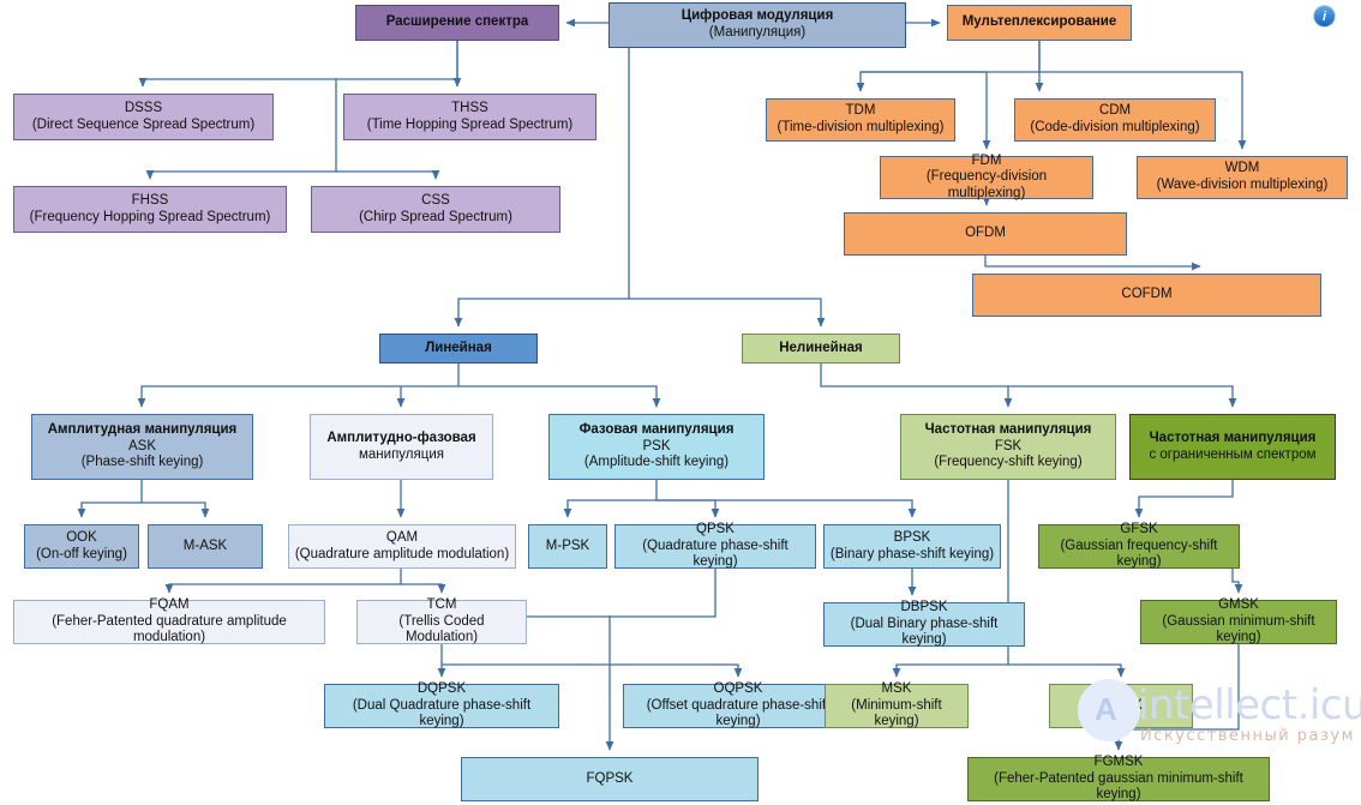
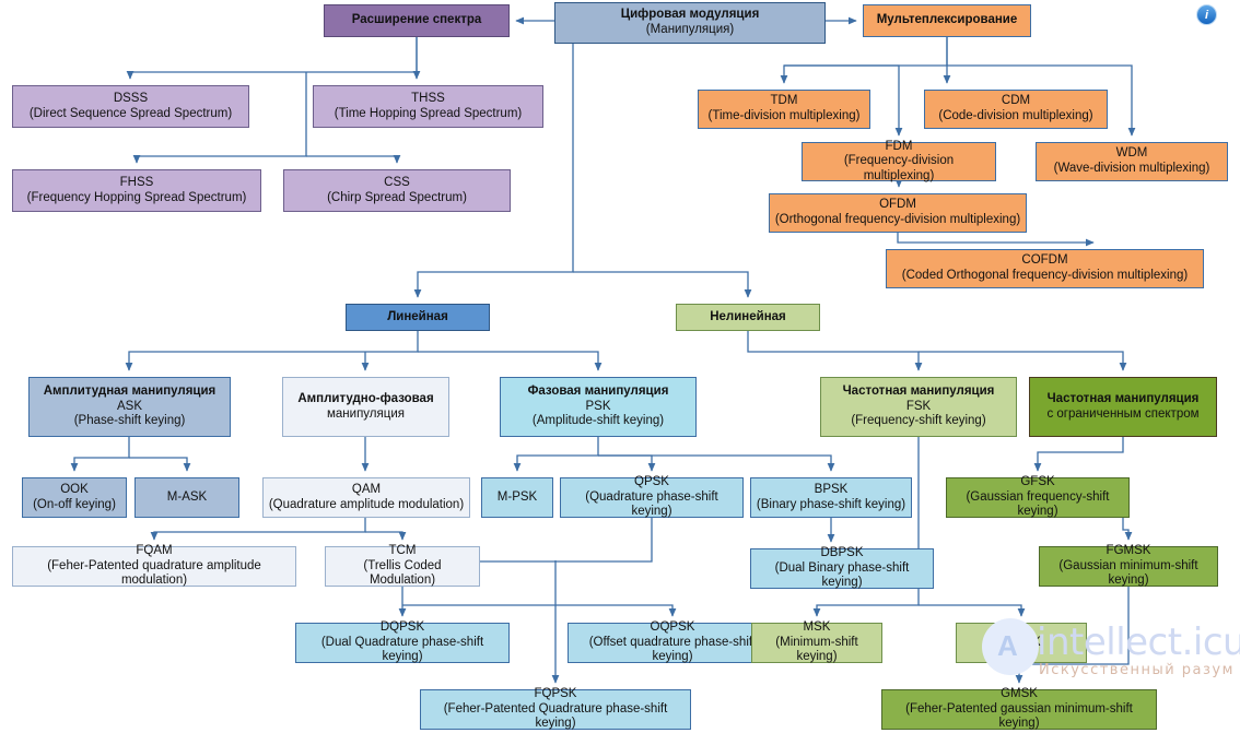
  Цифровая модуляция
  (Манипуляция)
  Расширение спектра
  DSSS
  (Direct Sequence Spread Spectrum)
  THSS
  (Time Hopping Spread Spectrum)
  FHSS
  (Frequency Hopping Spread Spectrum)
  CSS
  (Chirp Spread Spectrum)
  Мультеплексирование
  TDM
  (Time-division multiplexing)
  CDM
  (Code-division multiplexing)
  FDM
  (Frequency-division multiplexing)
  WDM
  (Wave-division multiplexing)
  OFDM
+ (Orthogonal frequency-division multiplexing)
  COFDM
+ (Coded Orthogonal frequency-division multiplexing)
  Линейная
  Нелинейная
  Амплитудная манипуляция
  ASK
  (Phase-shift keying)
  Амплитудно-фазовая
  манипуляция
  Фазовая манипуляция
  PSK
  (Amplitude-shift keying)
  Частотная манипуляция
  FSK
  (Frequency-shift keying)
  Частотная манипуляция
  с ограниченным спектром
  OOK
  (On-off keying)
  M-ASK
  QAM
  (Quadrature amplitude modulation)
  M-PSK
  QPSK
  (Quadrature phase-shift keying)
  BPSK
  (Binary phase-shift keying)
  GFSK
  (Gaussian frequency-shift keying)
  FQAM
  (Feher-Patented quadrature amplitude modulation)
  TCM
  (Trellis Coded Modulation)
  DBPSK
  (Dual Binary phase-shift keying)
- GMSK
+ FGMSK
  (Gaussian minimum-shift keying)
  DQPSK
  (Dual Quadrature phase-shift keying)
  OQPSK
  (Offset quadrature phase-shi keying)
  MSK
  (Minimum-shift keying)
  FQPSK
+ (Feher-Patented Quadrature phase-shift keying)
- FGMSK
+ GMSK
  (Feher-Patented gaussian minimum-shift keying)
  A
  intellect.icu
  Искусственный разум
  i
